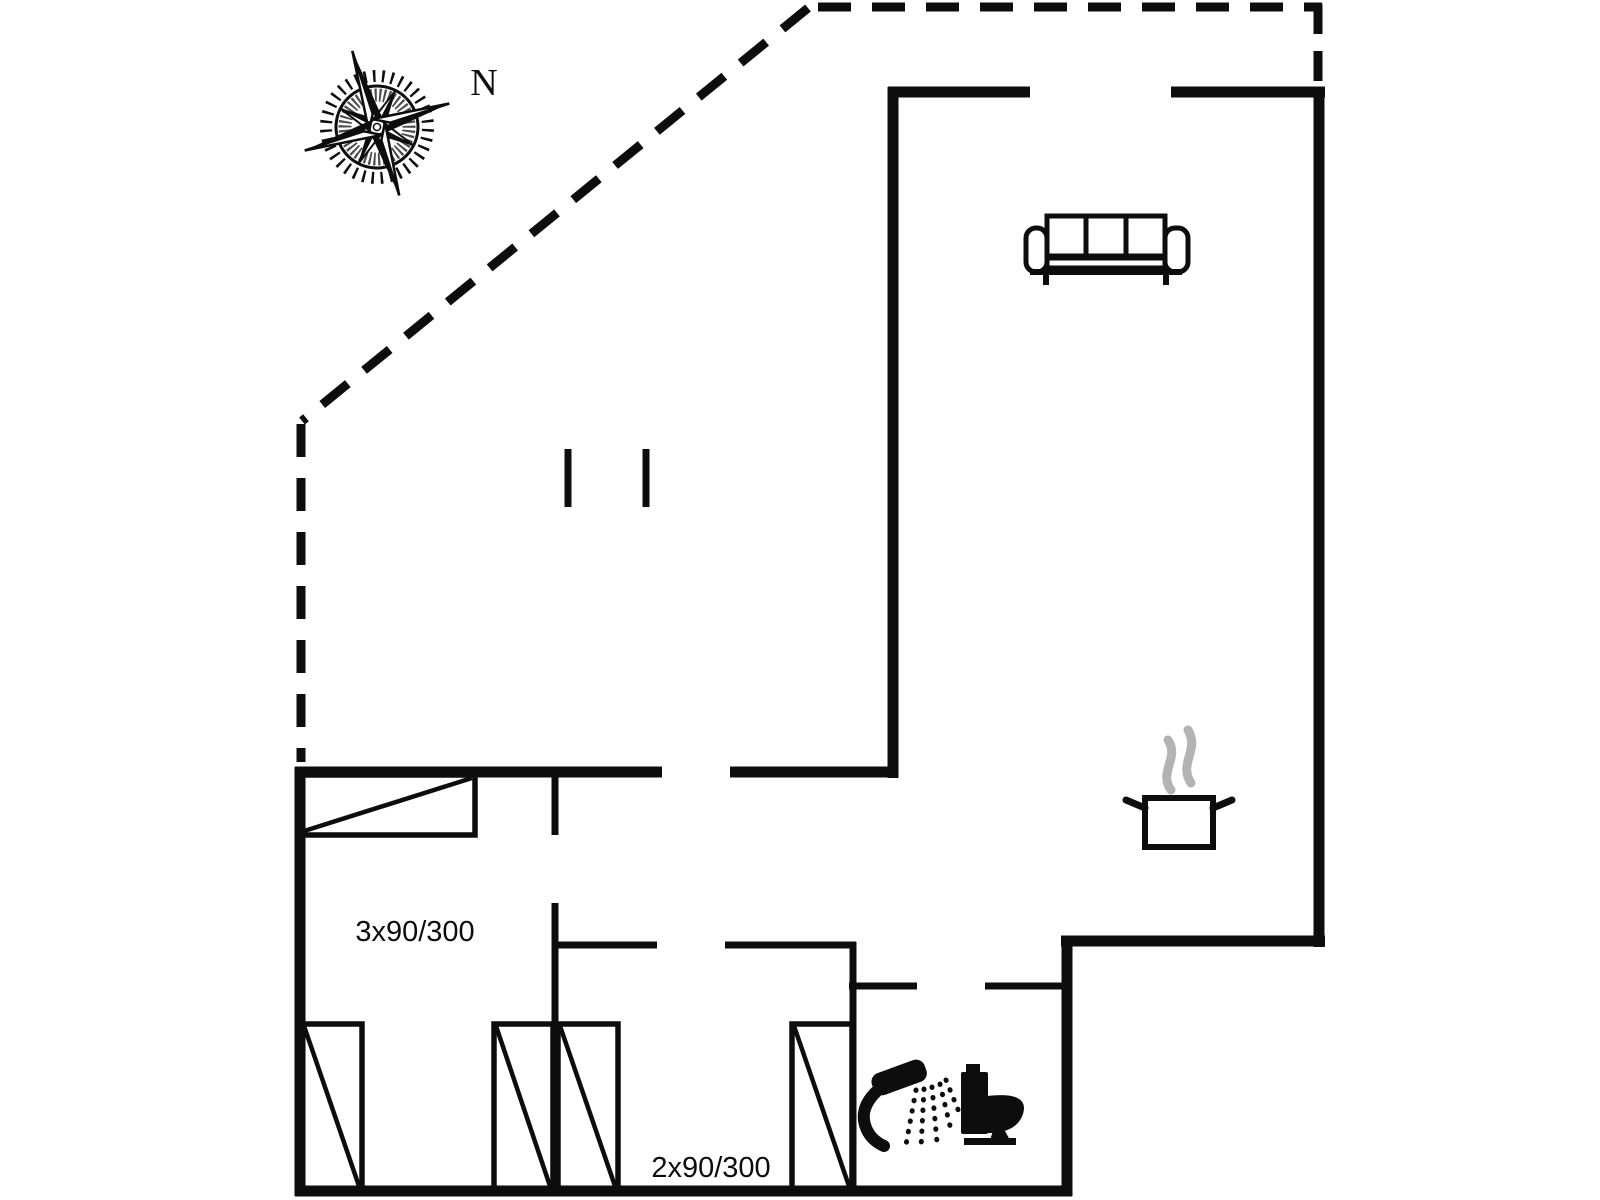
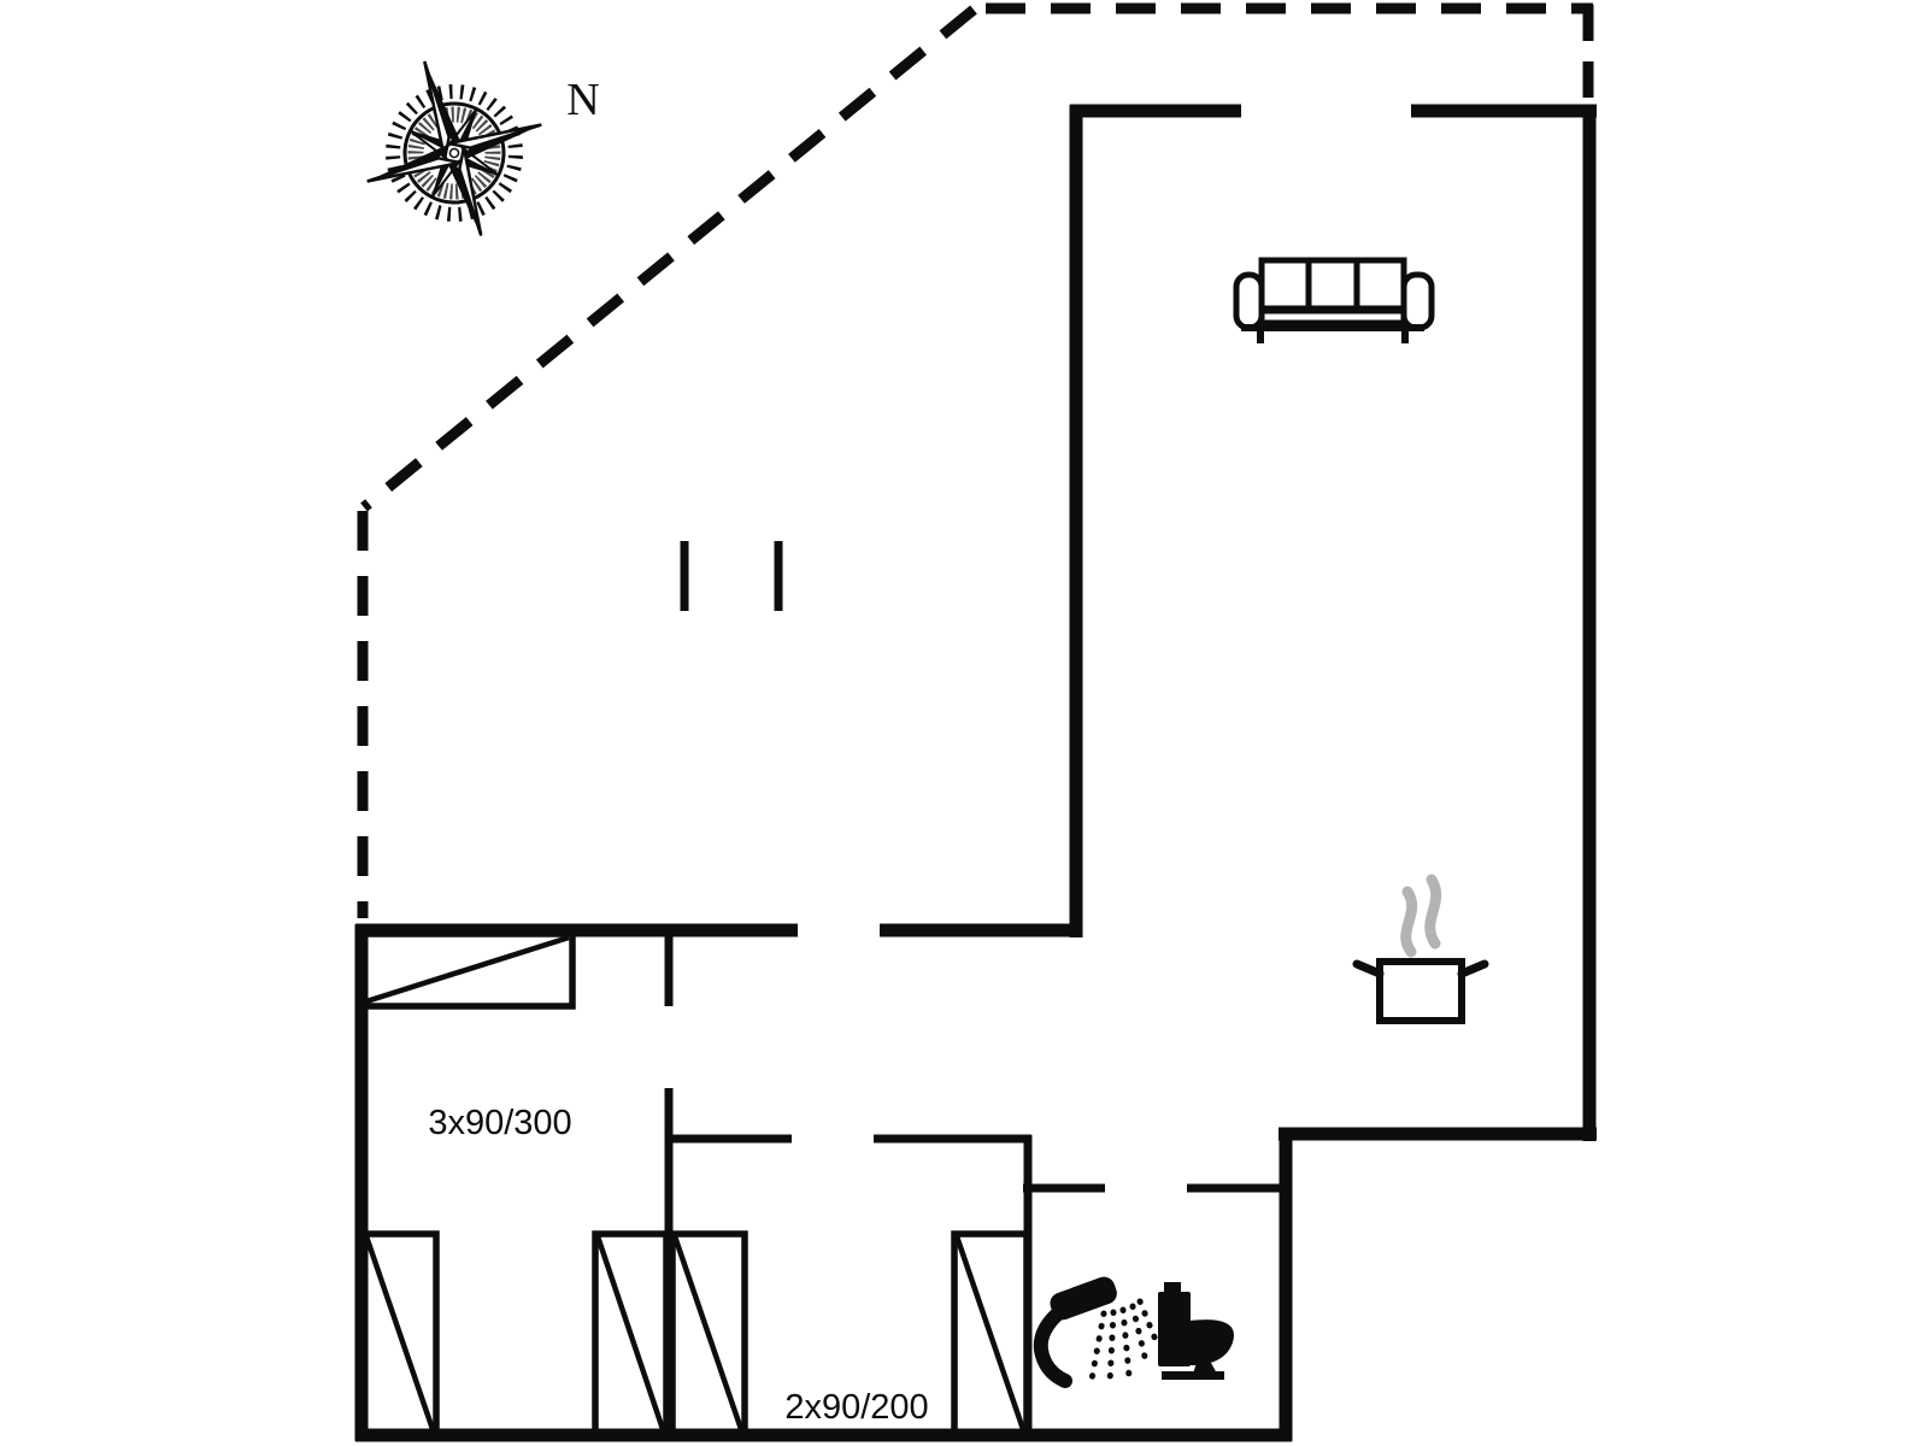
  N
  3x90/300
- 2x90/300
+ 2x90/200
